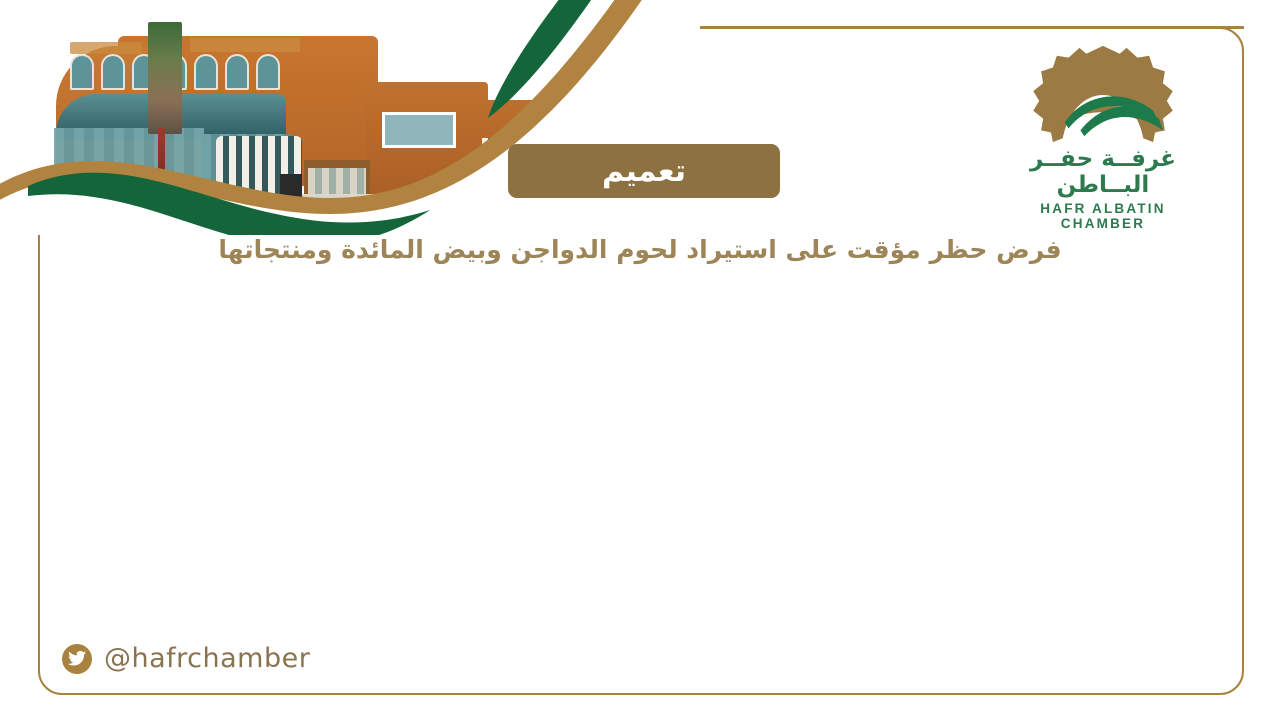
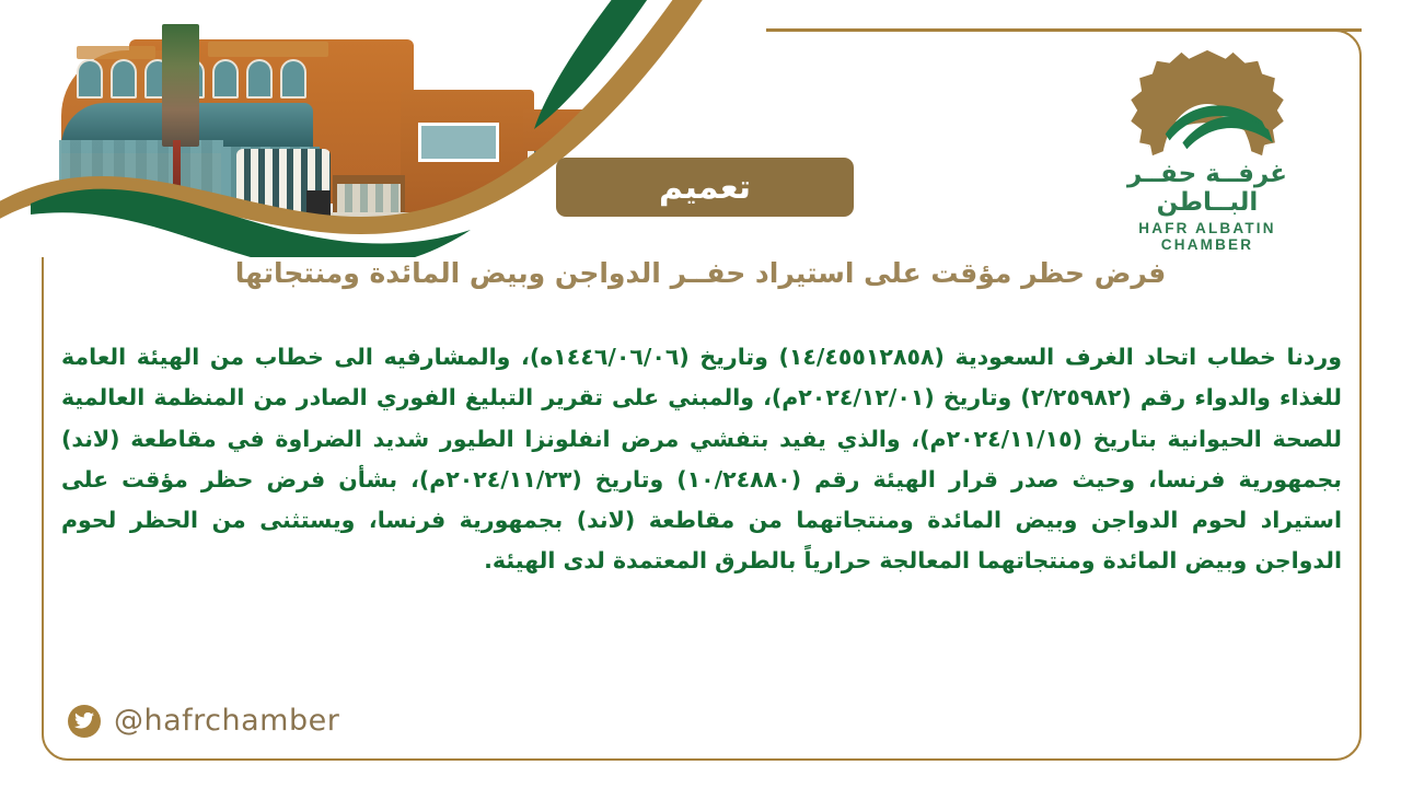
  غرفــة حفــر البــاطن
  HAFR ALBATIN CHAMBER
  تعميم
- فرض حظر مؤقت على استيراد لحوم الدواجن وبيض المائدة ومنتجاتها
+ فرض حظر مؤقت على استيراد حفــر الدواجن وبيض المائدة ومنتجاتها
+ وردنا خطاب اتحاد الغرف السعودية (١٤/٤٥٥١٢٨٥٨) وتاريخ (١٤٤٦/٠٦/٠٦ه)، والمشارفيه الى خطاب من الهيئة العامة للغذاء والدواء رقم (٢/٢٥٩٨٢) وتاريخ (٢٠٢٤/١٢/٠١م)، والمبني على تقرير التبليغ الفوري الصادر من المنظمة العالمية للصحة الحيوانية بتاريخ (٢٠٢٤/١١/١٥م)، والذي يفيد بتفشي مرض انفلونزا الطيور شديد الضراوة في مقاطعة (لاند) بجمهورية فرنسا، وحيث صدر قرار الهيئة رقم (١٠/٢٤٨٨٠) وتاريخ (٢٠٢٤/١١/٢٣م)، بشأن فرض حظر مؤقت على استيراد لحوم الدواجن وبيض المائدة ومنتجاتهما من مقاطعة (لاند) بجمهورية فرنسا، ويستثنى من الحظر لحوم الدواجن وبيض المائدة ومنتجاتهما المعالجة حرارياً بالطرق المعتمدة لدى الهيئة.
  @hafrchamber
